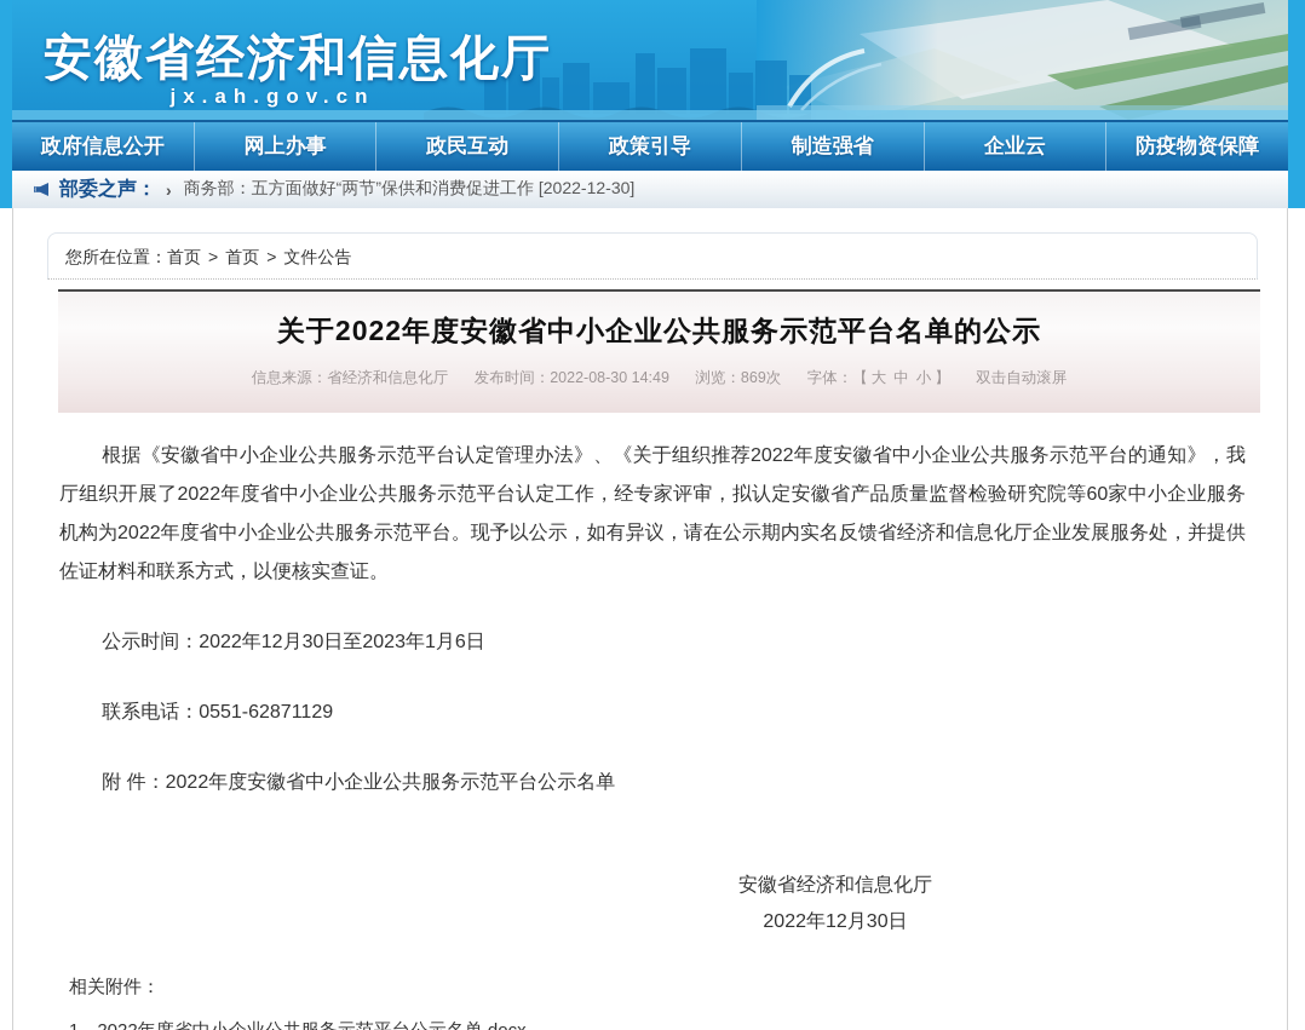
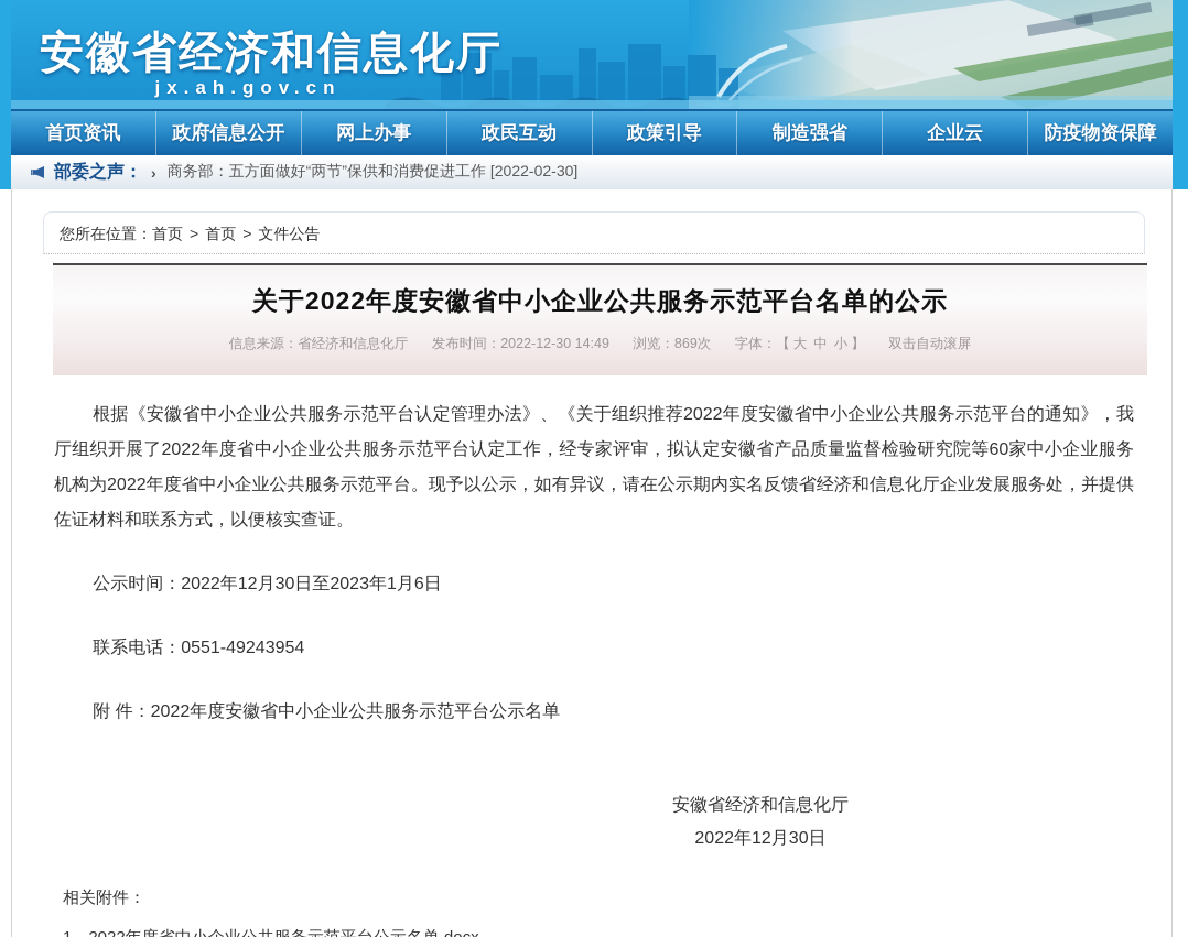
  安徽省经济和信息化厅
  jx.ah.gov.cn
+ 首页资讯
  政府信息公开
  网上办事
  政民互动
  政策引导
  制造强省
  企业云
  防疫物资保障
  部委之声：
  ›
- 商务部：五方面做好“两节”保供和消费促进工作 [2022-12-30]
+ 商务部：五方面做好“两节”保供和消费促进工作 [2022-02-30]
  您所在位置：首页 > 首页 > 文件公告
  关于2022年度安徽省中小企业公共服务示范平台名单的公示
- 信息来源：省经济和信息化厅 发布时间：2022-08-30 14:49 浏览：869次 字体：【 大 中 小 】 双击自动滚屏
+ 信息来源：省经济和信息化厅 发布时间：2022-12-30 14:49 浏览：869次 字体：【 大 中 小 】 双击自动滚屏
  根据《安徽省中小企业公共服务示范平台认定管理办法》、《关于组织推荐2022年度安徽省中小企业公共服务示范平台的通知》，我厅组织开展了2022年度省中小企业公共服务示范平台认定工作，经专家评审，拟认定安徽省产品质量监督检验研究院等60家中小企业服务机构为2022年度省中小企业公共服务示范平台。现予以公示，如有异议，请在公示期内实名反馈省经济和信息化厅企业发展服务处，并提供佐证材料和联系方式，以便核实查证。
  公示时间：2022年12月30日至2023年1月6日
- 联系电话：0551-62871129
+ 联系电话：0551-49243954
  附 件：2022年度安徽省中小企业公共服务示范平台公示名单
  安徽省经济和信息化厅
  2022年12月30日
  相关附件：
